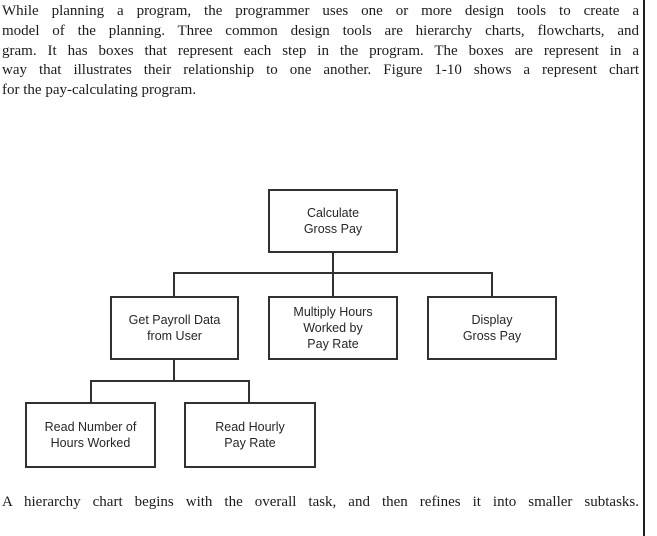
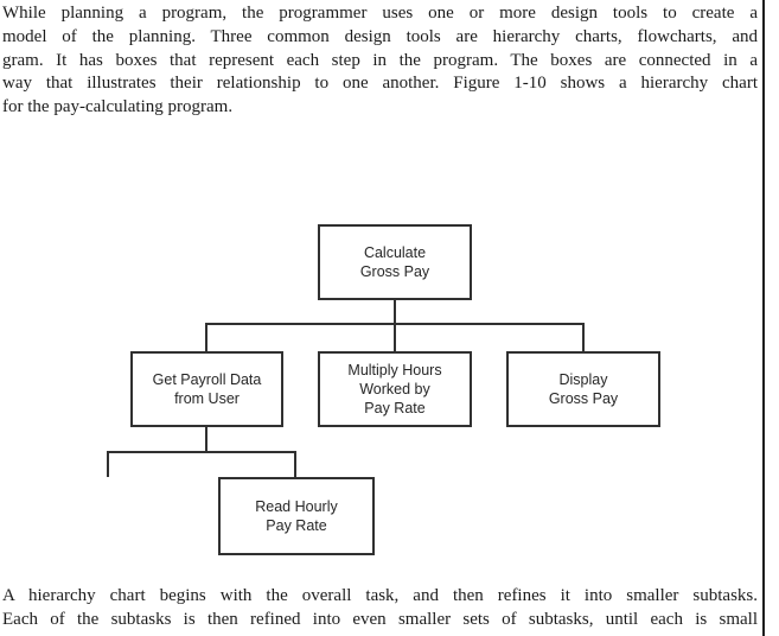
  While planning a program, the programmer uses one or more design tools to create a
  model of the planning. Three common design tools are hierarchy charts, flowcharts, and
- gram. It has boxes that represent each step in the program. The boxes are represent in a
+ gram. It has boxes that represent each step in the program. The boxes are connected in a
- way that illustrates their relationship to one another. Figure 1-10 shows a represent chart
+ way that illustrates their relationship to one another. Figure 1-10 shows a hierarchy chart
  for the pay-calculating program.
  Calculate
  Gross Pay
  Get Payroll Data
  from User
  Multiply Hours
  Worked by
  Pay Rate
  Display
  Gross Pay
- Read Number of
- Hours Worked
  Read Hourly
  Pay Rate
  A hierarchy chart begins with the overall task, and then refines it into smaller subtasks.
+ Each of the subtasks is then refined into even smaller sets of subtasks, until each is small
